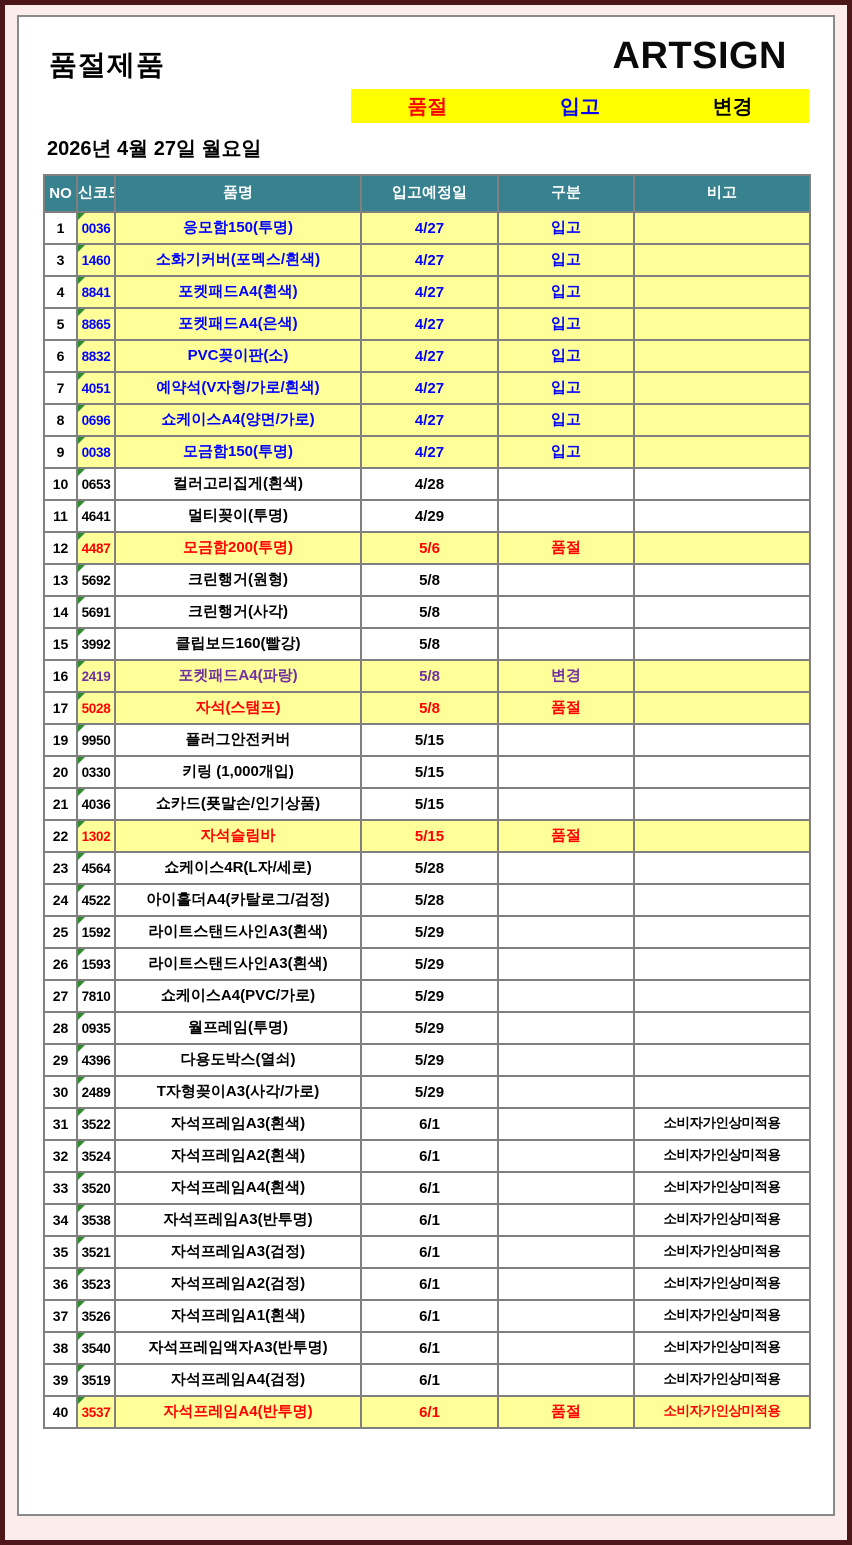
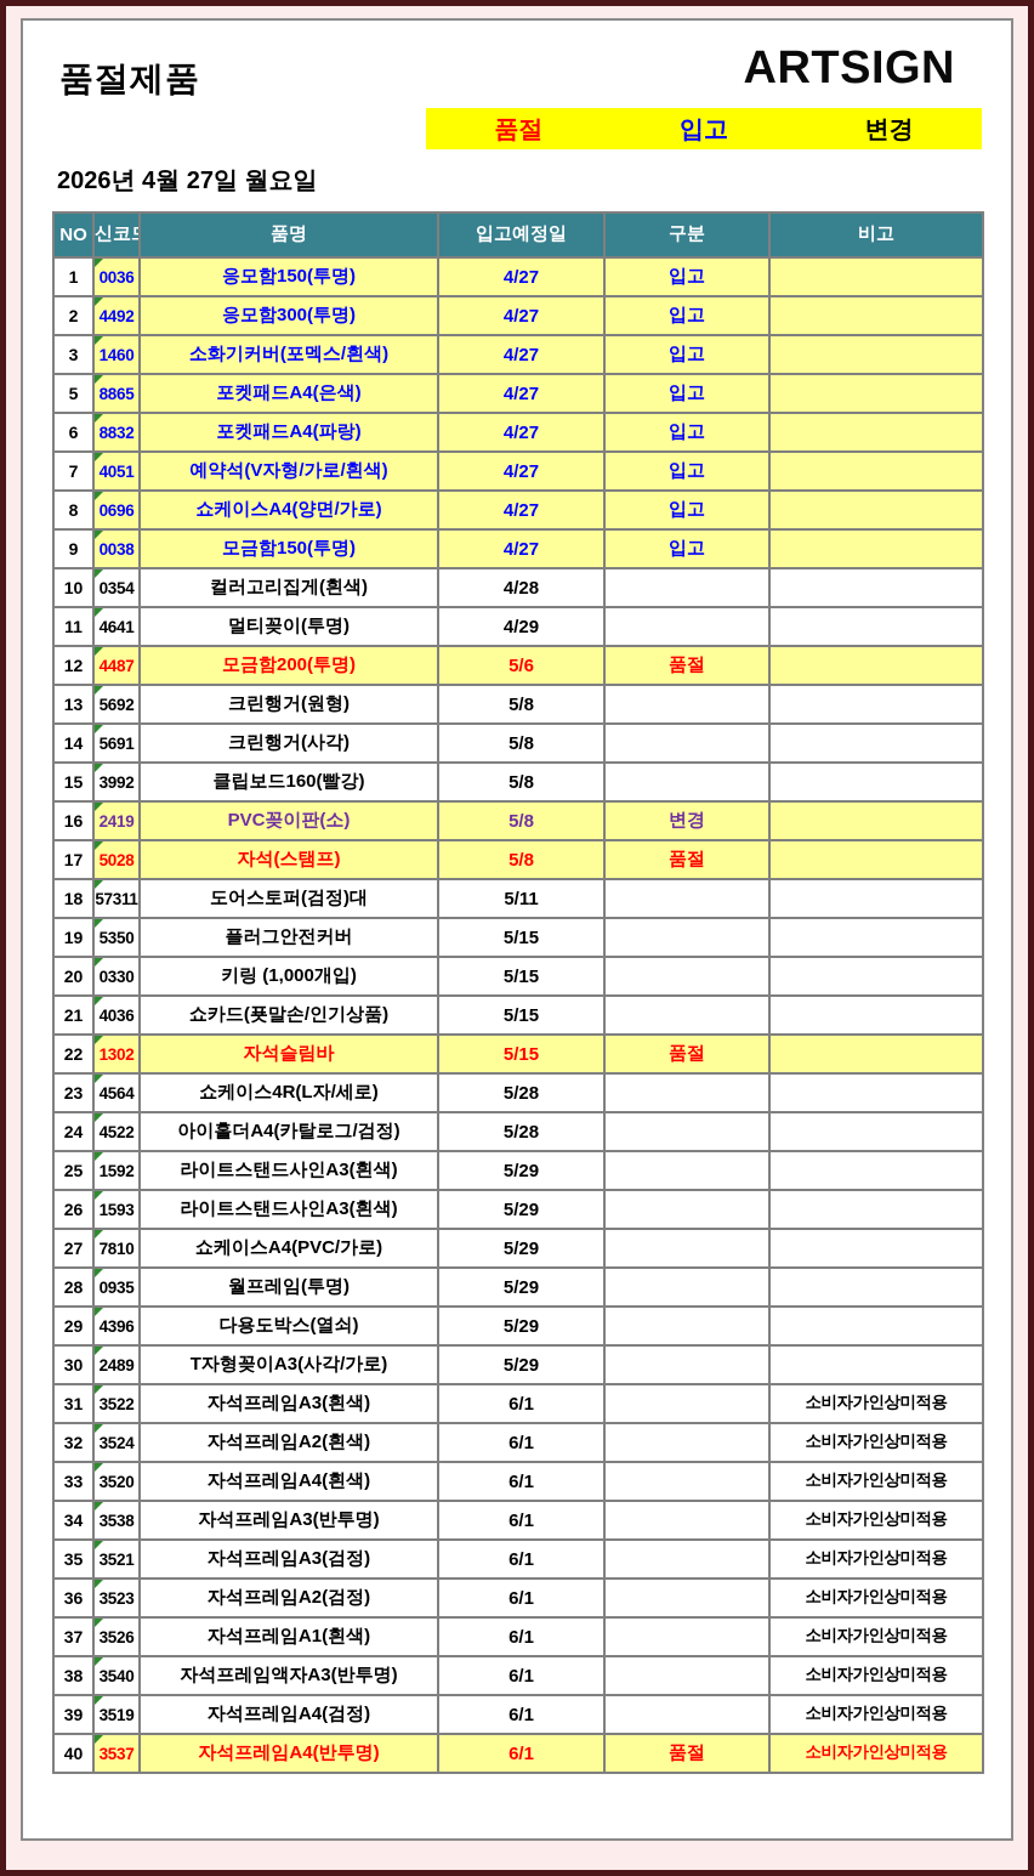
  품절제품
  ARTSIGN
  품절
  입고
  변경
  2026년 4월 27일 월요일
  NO	신코	품명	입고예정일	구분	비고
  1	0036	응모함150(투명)	4/27	입고
+ 2	4492	응모함300(투명)	4/27	입고
  3	1460	소화기커버(포멕스/흰색)	4/27	입고
- 4	8841	포켓패드A4(흰색)	4/27	입고
  5	8865	포켓패드A4(은색)	4/27	입고
- 6	8832	PVC꽂이판(소)	4/27	입고
+ 6	8832	포켓패드A4(파랑)	4/27	입고
  7	4051	예약석(V자형/가로/흰색)	4/27	입고
  8	0696	쇼케이스A4(양면/가로)	4/27	입고
  9	0038	모금함150(투명)	4/27	입고
- 10	0653	컬러고리집게(흰색)	4/28
+ 10	0354	컬러고리집게(흰색)	4/28
  11	4641	멀티꽂이(투명)	4/29
  12	4487	모금함200(투명)	5/6	품절
  13	5692	크린행거(원형)	5/8
  14	5691	크린행거(사각)	5/8
  15	3992	클립보드160(빨강)	5/8
- 16	2419	포켓패드A4(파랑)	5/8	변경
+ 16	2419	PVC꽂이판(소)	5/8	변경
  17	5028	자석(스탬프)	5/8	품절
+ 18	57311	도어스토퍼(검정)대	5/11
- 19	9950	플러그안전커버	5/15
+ 19	5350	플러그안전커버	5/15
  20	0330	키링 (1,000개입)	5/15
  21	4036	쇼카드(푯말손/인기상품)	5/15
  22	1302	자석슬림바	5/15	품절
  23	4564	쇼케이스4R(L자/세로)	5/28
  24	4522	아이홀더A4(카탈로그/검정)	5/28
  25	1592	라이트스탠드사인A3(흰색)	5/29
  26	1593	라이트스탠드사인A3(흰색)	5/29
  27	7810	쇼케이스A4(PVC/가로)	5/29
  28	0935	월프레임(투명)	5/29
  29	4396	다용도박스(열쇠)	5/29
  30	2489	T자형꽂이A3(사각/가로)	5/29
  31	3522	자석프레임A3(흰색)	6/1		소비자가인상미적용
  32	3524	자석프레임A2(흰색)	6/1		소비자가인상미적용
  33	3520	자석프레임A4(흰색)	6/1		소비자가인상미적용
  34	3538	자석프레임A3(반투명)	6/1		소비자가인상미적용
  35	3521	자석프레임A3(검정)	6/1		소비자가인상미적용
  36	3523	자석프레임A2(검정)	6/1		소비자가인상미적용
  37	3526	자석프레임A1(흰색)	6/1		소비자가인상미적용
  38	3540	자석프레임액자A3(반투명)	6/1		소비자가인상미적용
  39	3519	자석프레임A4(검정)	6/1		소비자가인상미적용
  40	3537	자석프레임A4(반투명)	6/1	품절	소비자가인상미적용
